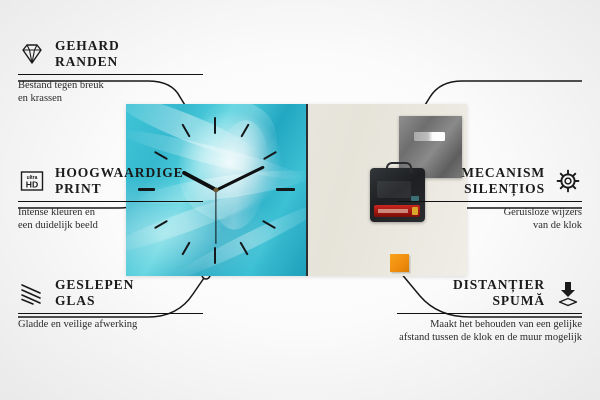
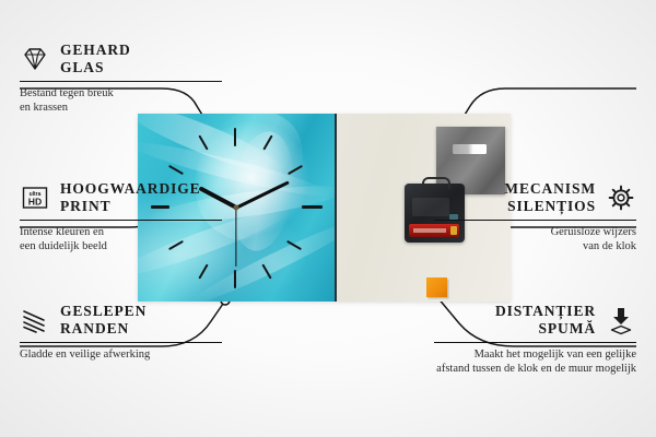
  GEHARD
- RANDEN
+ GLAS
  Bestand tegen breuk
  en krassen
  HD
  HOOGWAARDIGE
  PRINT
  Intense kleuren en
  een duidelijk beeld
  GESLEPEN
- GLAS
+ RANDEN
  Gladde en veilige afwerking
  MECANISM
  SILENȚIOS
  Geruisloze wijzers
  van de klok
  DISTANȚIER
  SPUMĂ
- Maakt het behouden van een gelijke
+ Maakt het mogelijk van een gelijke
  afstand tussen de klok en de muur mogelijk
